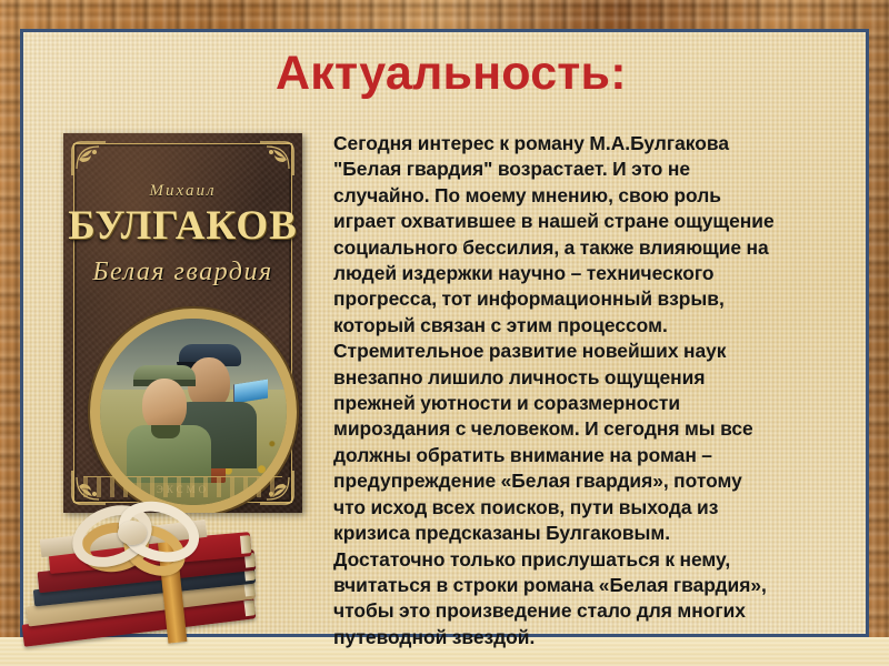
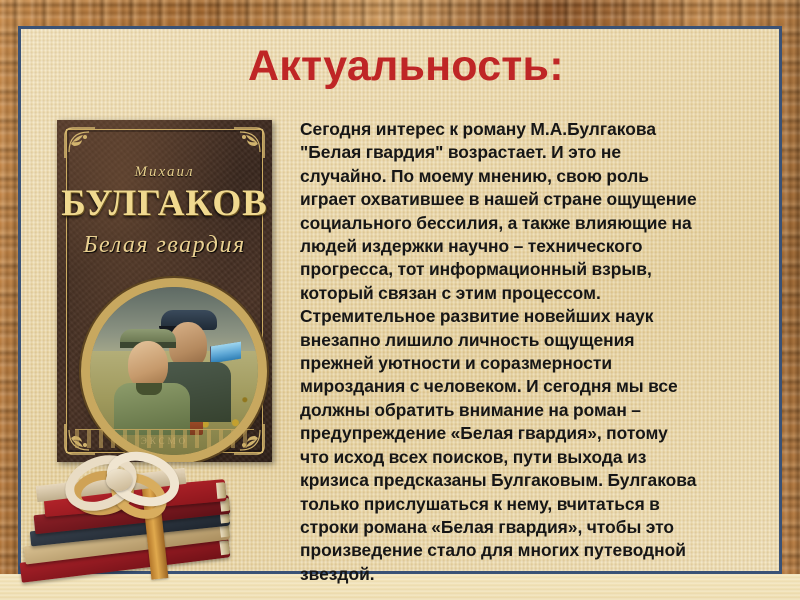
  Актуальность:
- Сегодня интерес к роману М.А.Булгакова "Белая гвардия" возрастает. И это не случайно. По моему мнению, свою роль играет охватившее в нашей стране ощущение социального бессилия, а также влияющие на людей издержки научно – технического прогресса, тот информационный взрыв, который связан с этим процессом. Стремительное развитие новейших наук внезапно лишило личность ощущения прежней уютности и соразмерности мироздания с человеком. И сегодня мы все должны обратить внимание на роман – предупреждение «Белая гвардия», потому что исход всех поисков, пути выхода из кризиса предсказаны Булгаковым. Достаточно только прислушаться к нему, вчитаться в строки романа «Белая гвардия», чтобы это произведение стало для многих путеводной звездой.
+ Сегодня интерес к роману М.А.Булгакова "Белая гвардия" возрастает. И это не случайно. По моему мнению, свою роль играет охватившее в нашей стране ощущение социального бессилия, а также влияющие на людей издержки научно – технического прогресса, тот информационный взрыв, который связан с этим процессом. Стремительное развитие новейших наук внезапно лишило личность ощущения прежней уютности и соразмерности мироздания с человеком. И сегодня мы все должны обратить внимание на роман – предупреждение «Белая гвардия», потому что исход всех поисков, пути выхода из кризиса предсказаны Булгаковым. Булгакова только прислушаться к нему, вчитаться в строки романа «Белая гвардия», чтобы это произведение стало для многих путеводной звездой.
  Михаил
  БУЛГАКОВ
  Белая гвардия
  ЭКСМО
